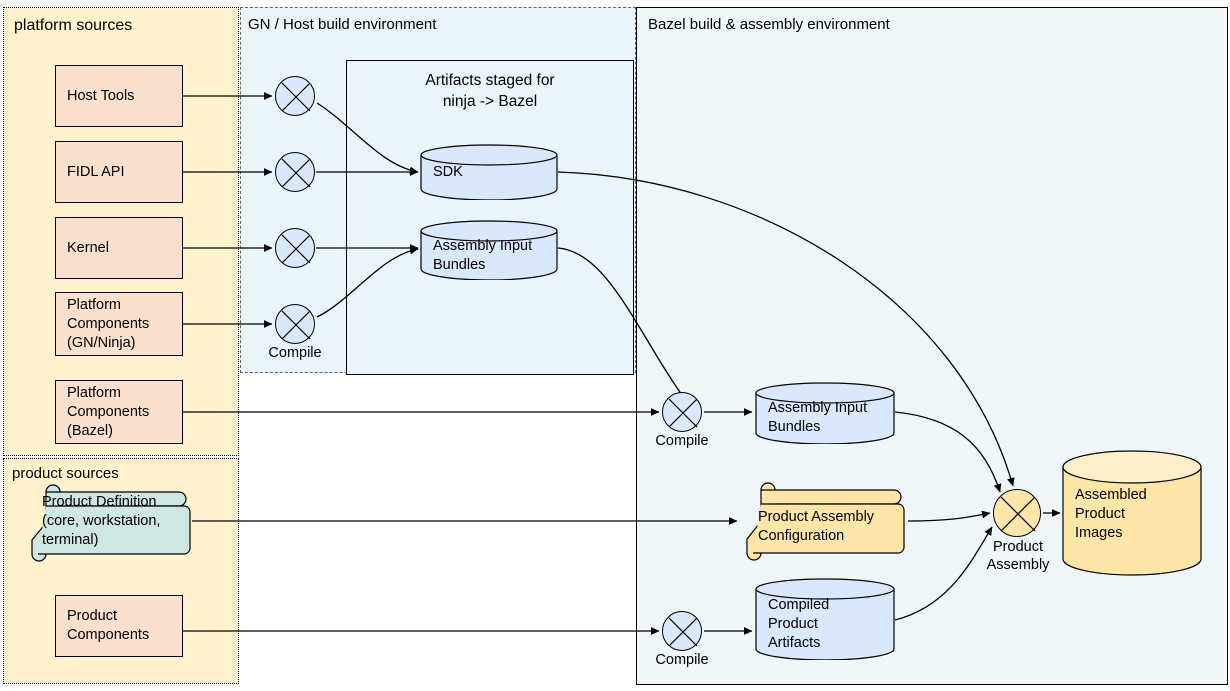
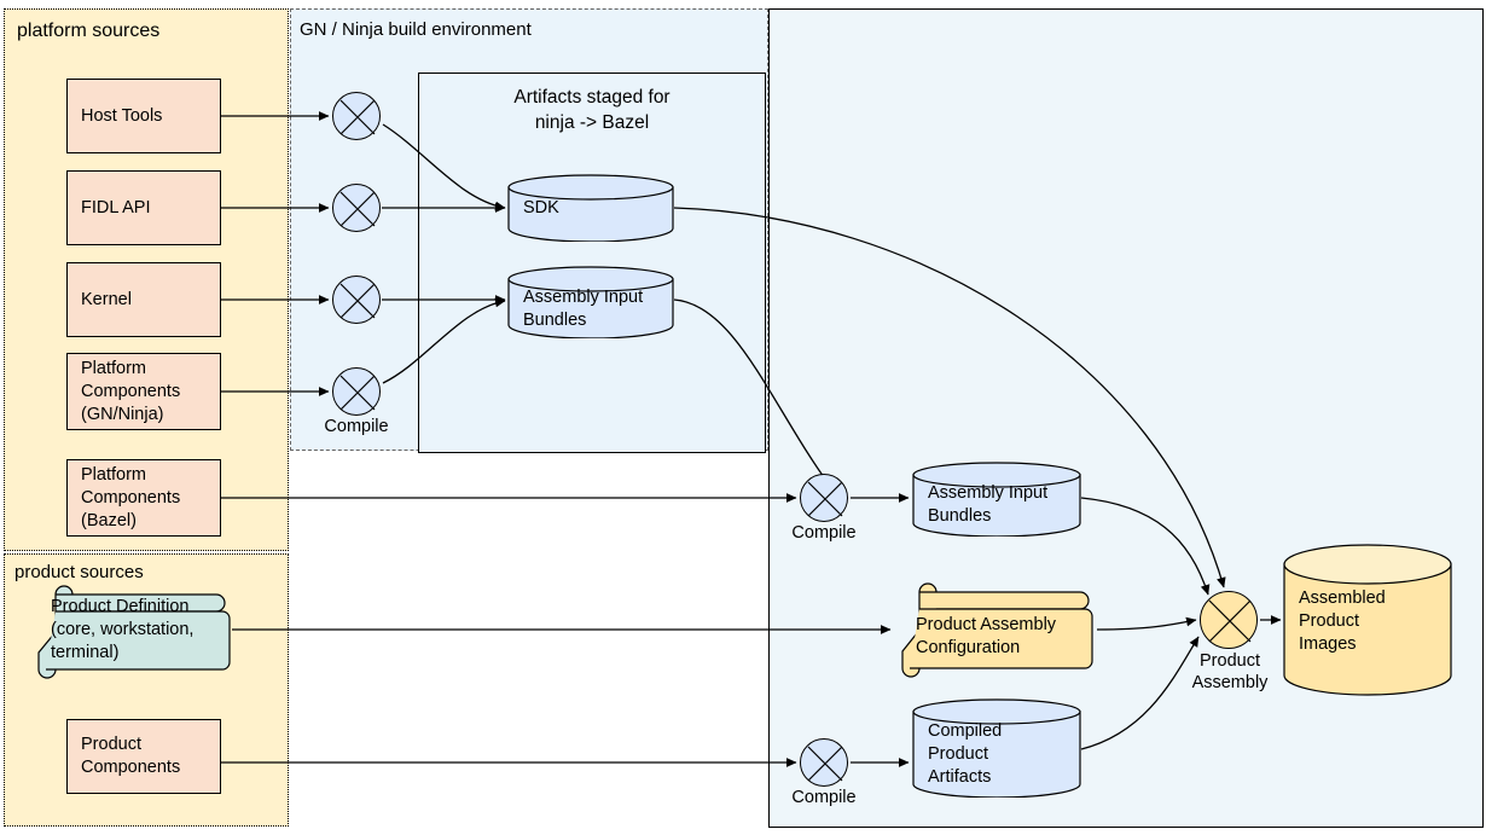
  platform sources
  product sources
- GN / Host build environment
+ GN / Ninja build environment
- Bazel build & assembly environment
  Artifacts staged for
  ninja -> Bazel
  Host Tools
  FIDL API
  Kernel
  Platform
  Components
  (GN/Ninja)
  Platform
  Components
  (Bazel)
  Product Definition
  (core, workstation,
  terminal)
  Product
  Components
  Compile
  SDK
  Assembly Input
  Bundles
  Compile
  Assembly Input
  Bundles
  Product Assembly
  Configuration
  Compile
  Compiled
  Product
  Artifacts
  Product
  Assembly
  Assembled
  Product
  Images
